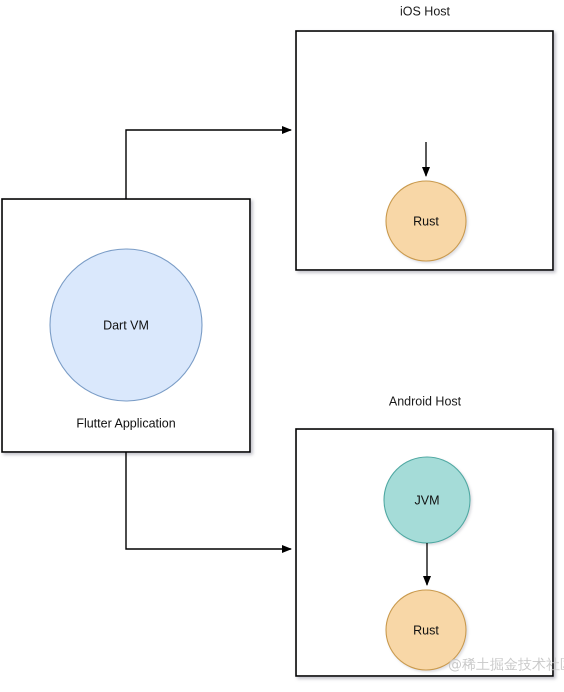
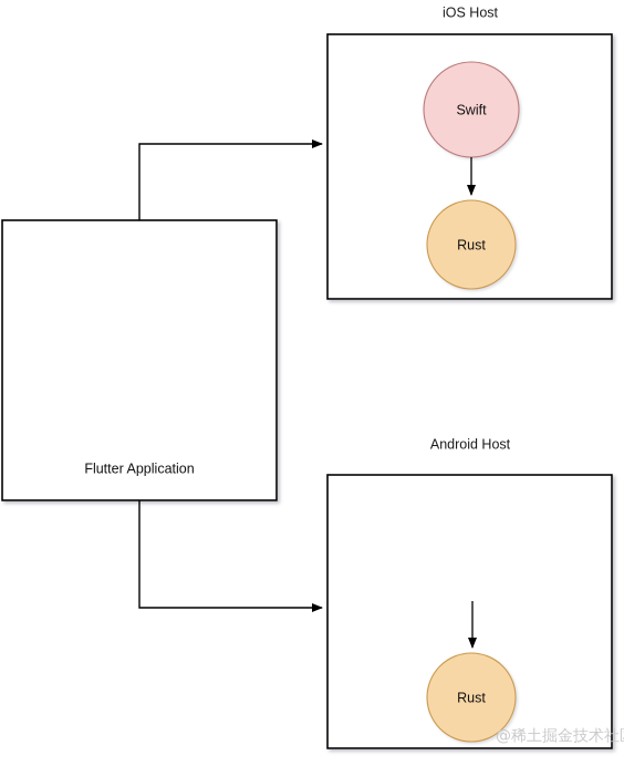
- Dart VM
  Flutter Application
  iOS Host
+ Swift
  Rust
  Android Host
- JVM
  Rust
  @稀土掘金技术社
